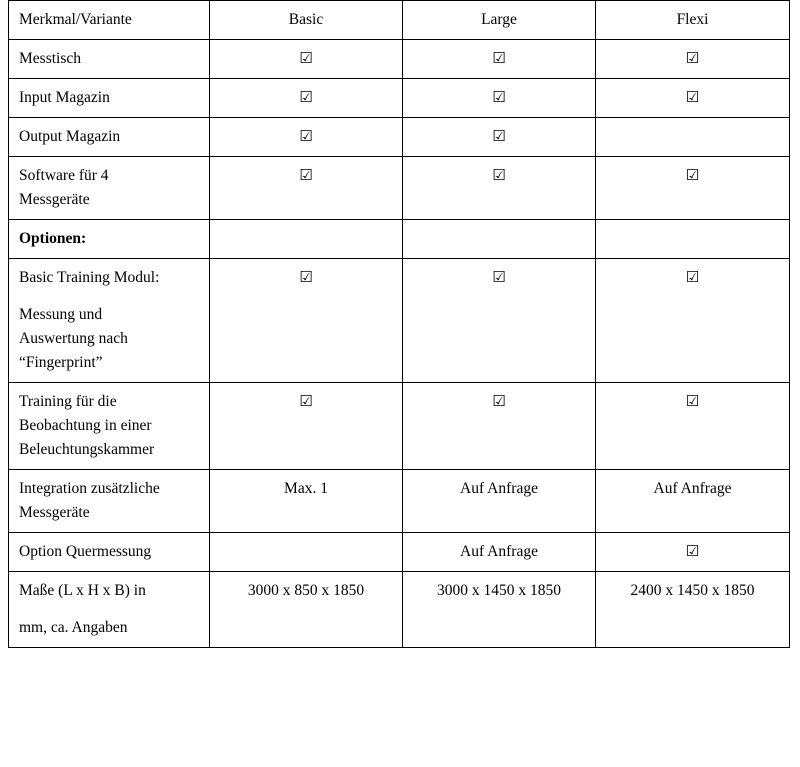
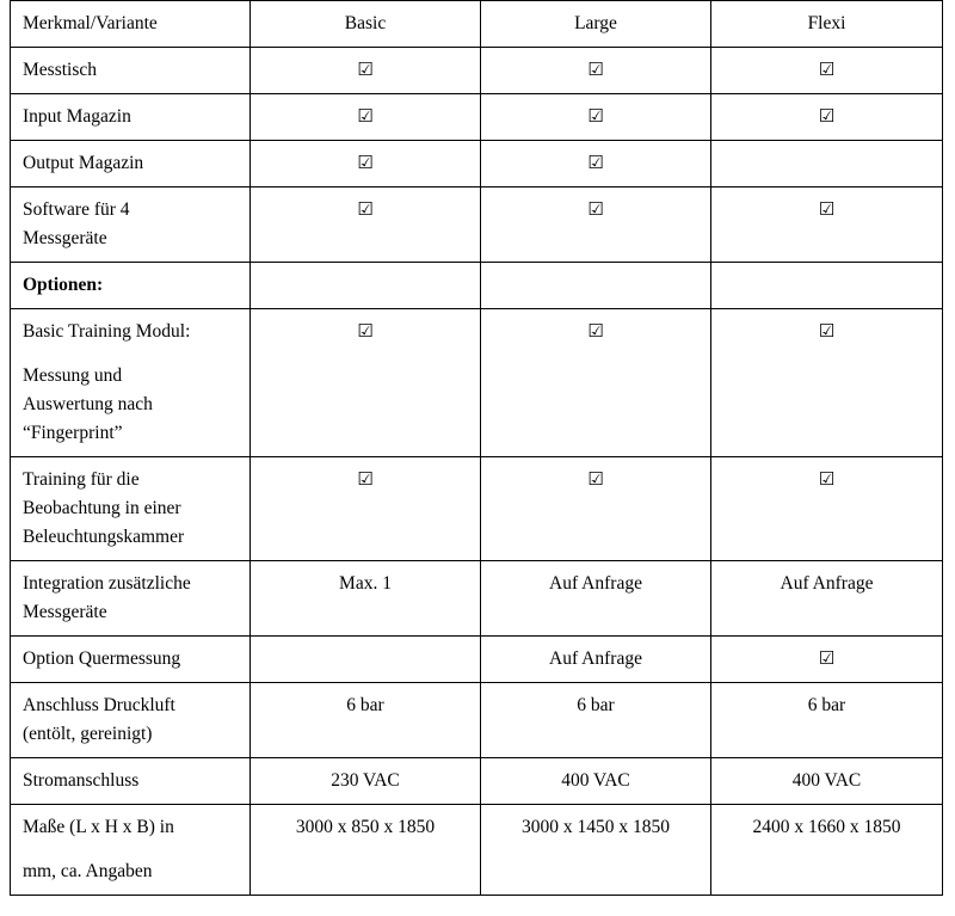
  Merkmal/Variante	Basic	Large	Flexi
  Messtisch	☑	☑	☑
  Input Magazin	☑	☑	☑
  Output Magazin	☑	☑
  Software für 4Messgeräte	☑	☑	☑
  Optionen:
  Basic Training Modul:Messung undAuswertung nach“Fingerprint”	☑	☑	☑
  Training für dieBeobachtung in einerBeleuchtungskammer	☑	☑	☑
  Integration zusätzlicheMessgeräte	Max. 1	Auf Anfrage	Auf Anfrage
  Option Quermessung		Auf Anfrage	☑
+ Anschluss Druckluft(entölt, gereinigt)	6 bar	6 bar	6 bar
+ Stromanschluss	230 VAC	400 VAC	400 VAC
- Maße (L x H x B) inmm, ca. Angaben	3000 x 850 x 1850	3000 x 1450 x 1850	2400 x 1450 x 1850
+ Maße (L x H x B) inmm, ca. Angaben	3000 x 850 x 1850	3000 x 1450 x 1850	2400 x 1660 x 1850
